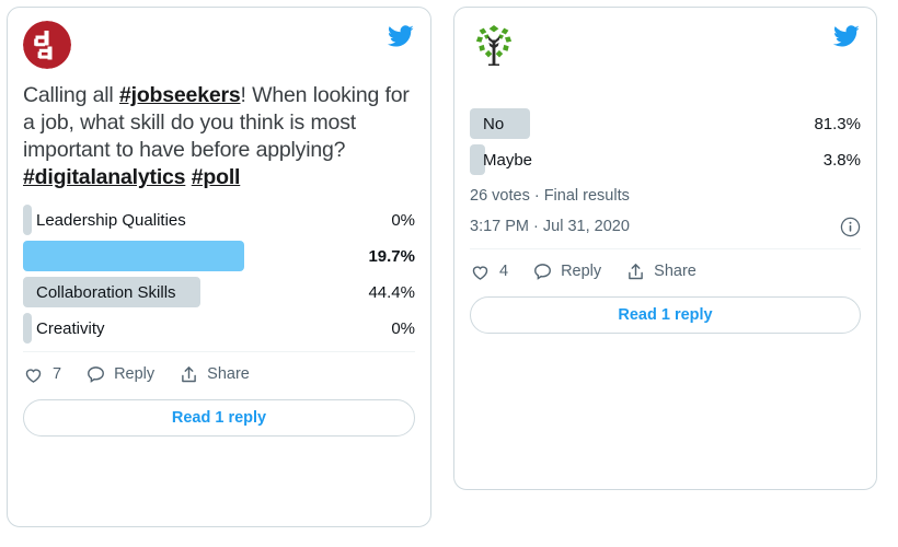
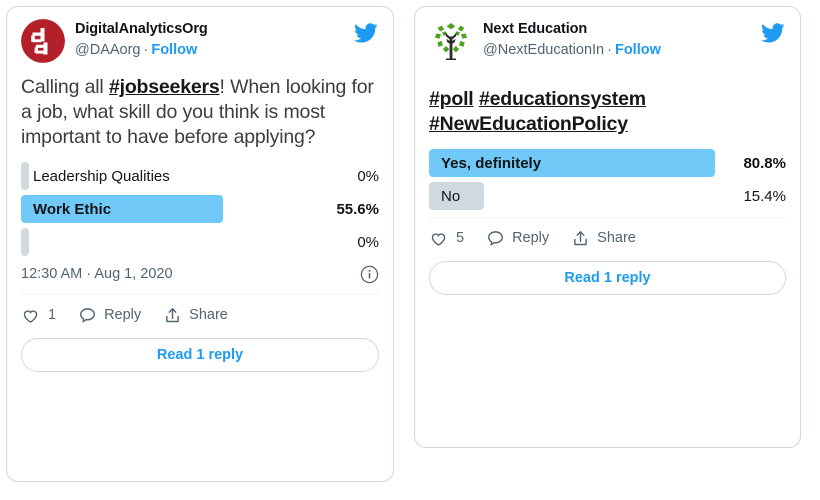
+ DigitalAnalyticsOrg
+ @DAAorg · Follow
  Calling all #jobseekers! When looking for a job, what skill do you think is most important to have before applying?
- #digitalanalytics #poll
  Leadership Qualities
  0%
+ Work Ethic
- 19.7%
+ 55.6%
- Collaboration Skills
- 44.4%
- Creativity
  0%
+ 12:30 AM · Aug 1, 2020
- 7
+ 1
  Reply
  Share
  Read 1 reply
+ Next Education
+ @NextEducationIn · Follow
+ #poll #educationsystem #NewEducationPolicy
+ Yes, definitely
+ 80.8%
  No
- 81.3%
+ 15.4%
- Maybe
- 3.8%
- 26 votes · Final results
- 3:17 PM · Jul 31, 2020
- 4
+ 5
  Reply
  Share
  Read 1 reply
